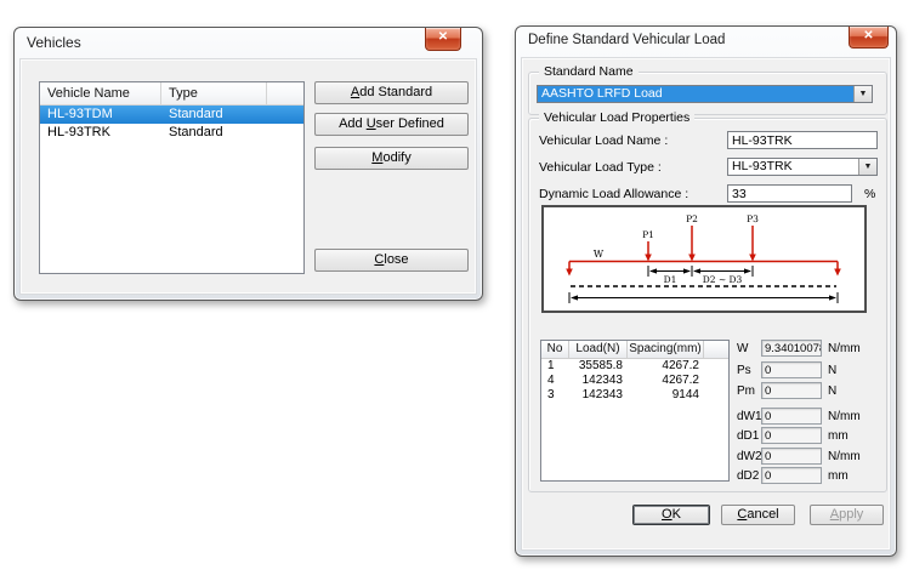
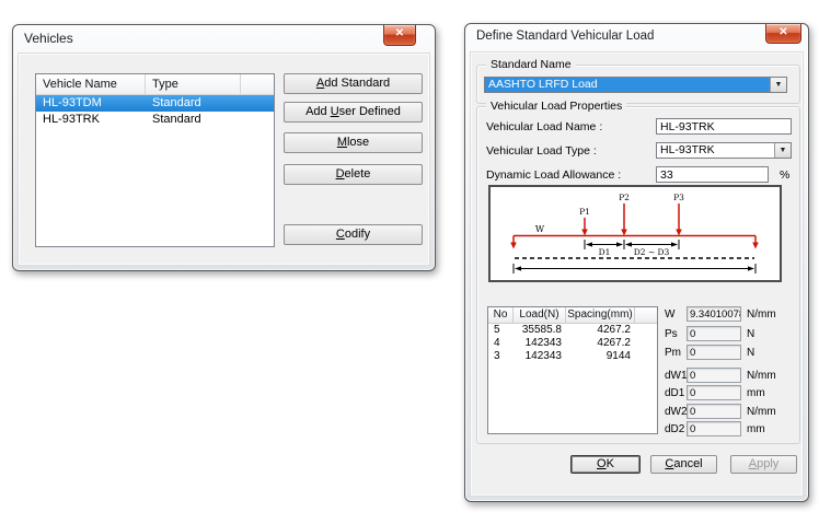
  Vehicles
  ✕
  Vehicle Name
  Type
  HL-93TDM
  Standard
  HL-93TRK
  Standard
  Add Standard
  Add User Defined
- Modify
+ Mlose
+ Delete
- Close
+ Codify
  Define Standard Vehicular Load
  ✕
  Standard Name
  AASHTO LRFD Load
  Vehicular Load Properties
  Vehicular Load Name :
  HL-93TRK
  Vehicular Load Type :
  HL-93TRK
  Dynamic Load Allowance :
  33
  %
  W
  P1
  P2
  P3
  D1
  D2 ~ D3
  No
  Load(N)
  Spacing(mm)
- 1
+ 5
  35585.8
  4267.2
  4
  142343
  4267.2
  3
  142343
  9144
  W
  9.3401007
  N/mm
  Ps
  0
  N
  Pm
  0
  N
  dW1
  0
  N/mm
  dD1
  0
  mm
  dW2
  0
  N/mm
  dD2
  0
  mm
  OK
  Cancel
  Apply
